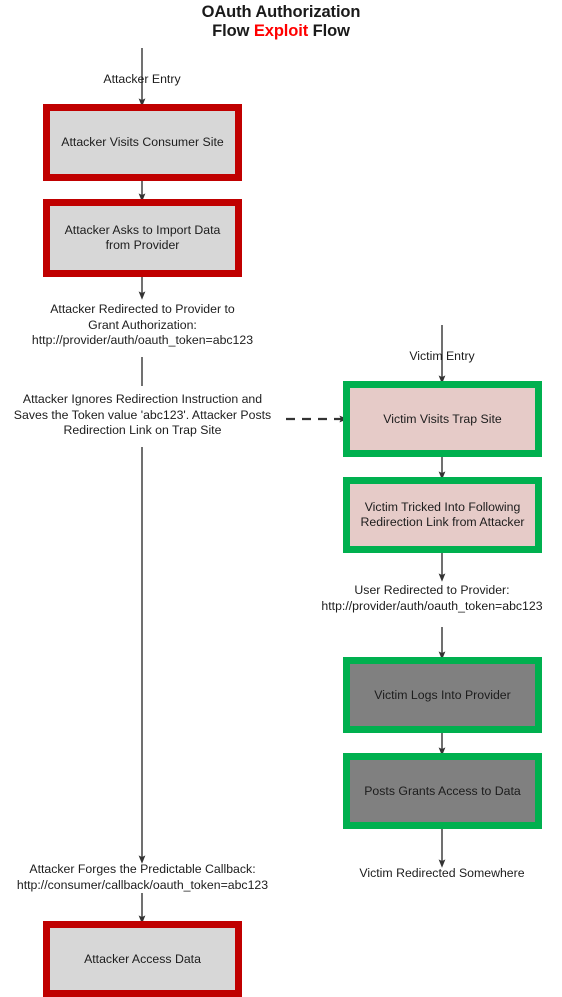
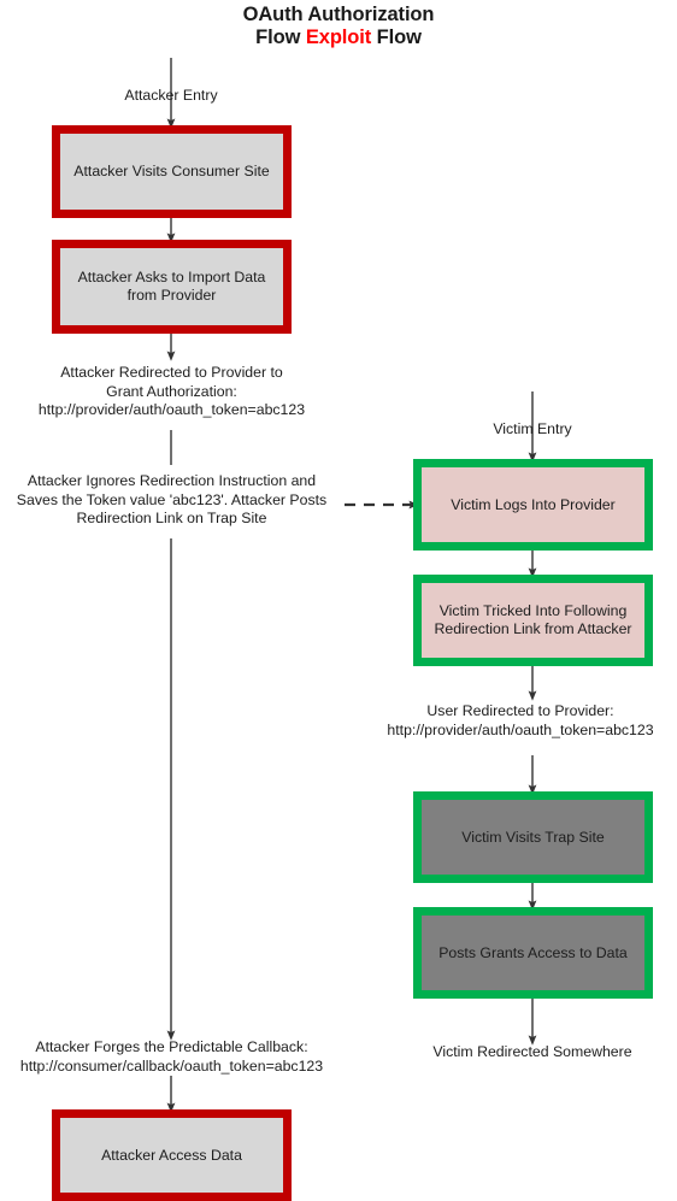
  OAuth Authorization
  Flow Exploit Flow
  Attacker Entry
  Attacker Visits Consumer Site
  Attacker Asks to Import Data
  from Provider
  Attacker Redirected to Provider to
  Grant Authorization:
  http://provider/auth/oauth_token=abc123
  Attacker Ignores Redirection Instruction and
  Saves the Token value 'abc123'. Attacker Posts
  Redirection Link on Trap Site
  Attacker Forges the Predictable Callback:
  http://consumer/callback/oauth_token=abc123
  Attacker Access Data
  Victim Entry
- Victim Visits Trap Site
+ Victim Logs Into Provider
  Victim Tricked Into Following
  Redirection Link from Attacker
  User Redirected to Provider:
  http://provider/auth/oauth_token=abc123
- Victim Logs Into Provider
+ Victim Visits Trap Site
  Posts Grants Access to Data
  Victim Redirected Somewhere
